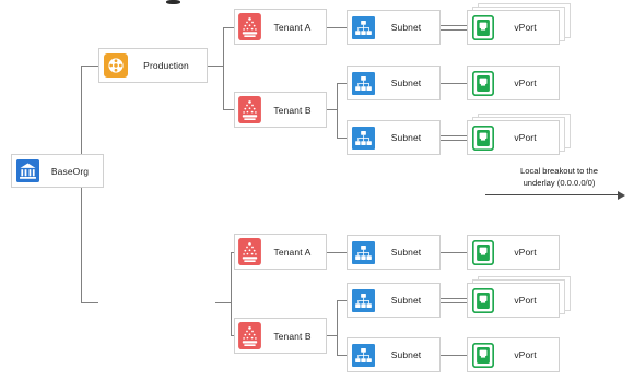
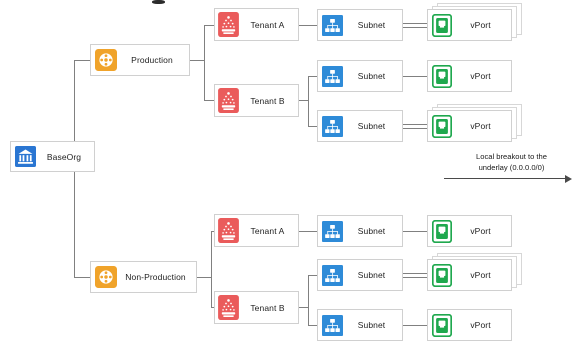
  BaseOrg
  Production
+ Non-Production
  Tenant A
  Tenant B
  Tenant A
  Tenant B
  Subnet
  Subnet
  Subnet
  Subnet
  Subnet
  Subnet
  vPort
  vPort
  vPort
  vPort
  vPort
  vPort
  Local breakout to the
  underlay (0.0.0.0/0)
